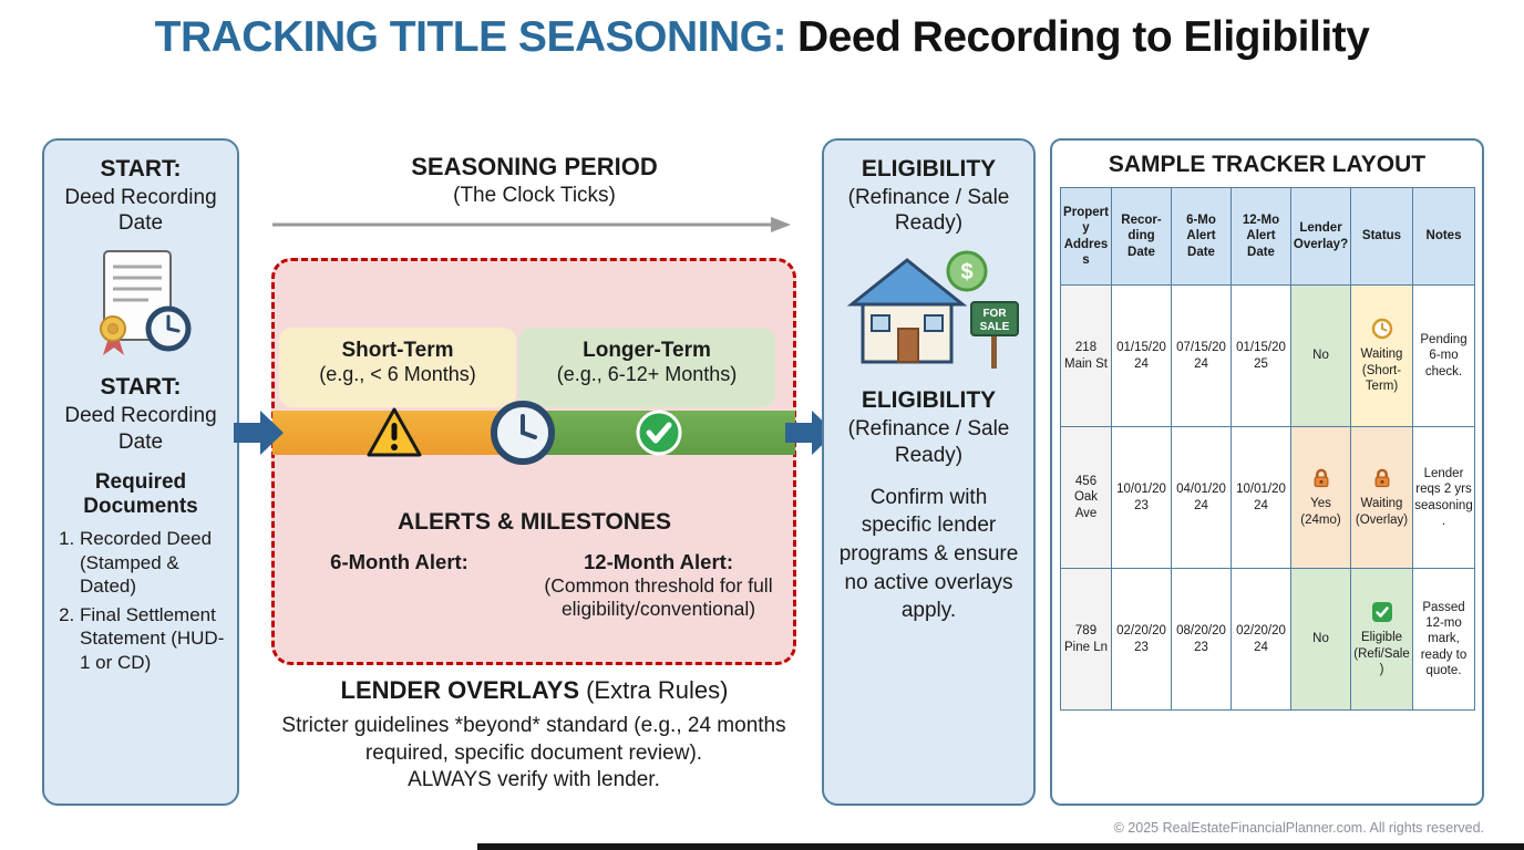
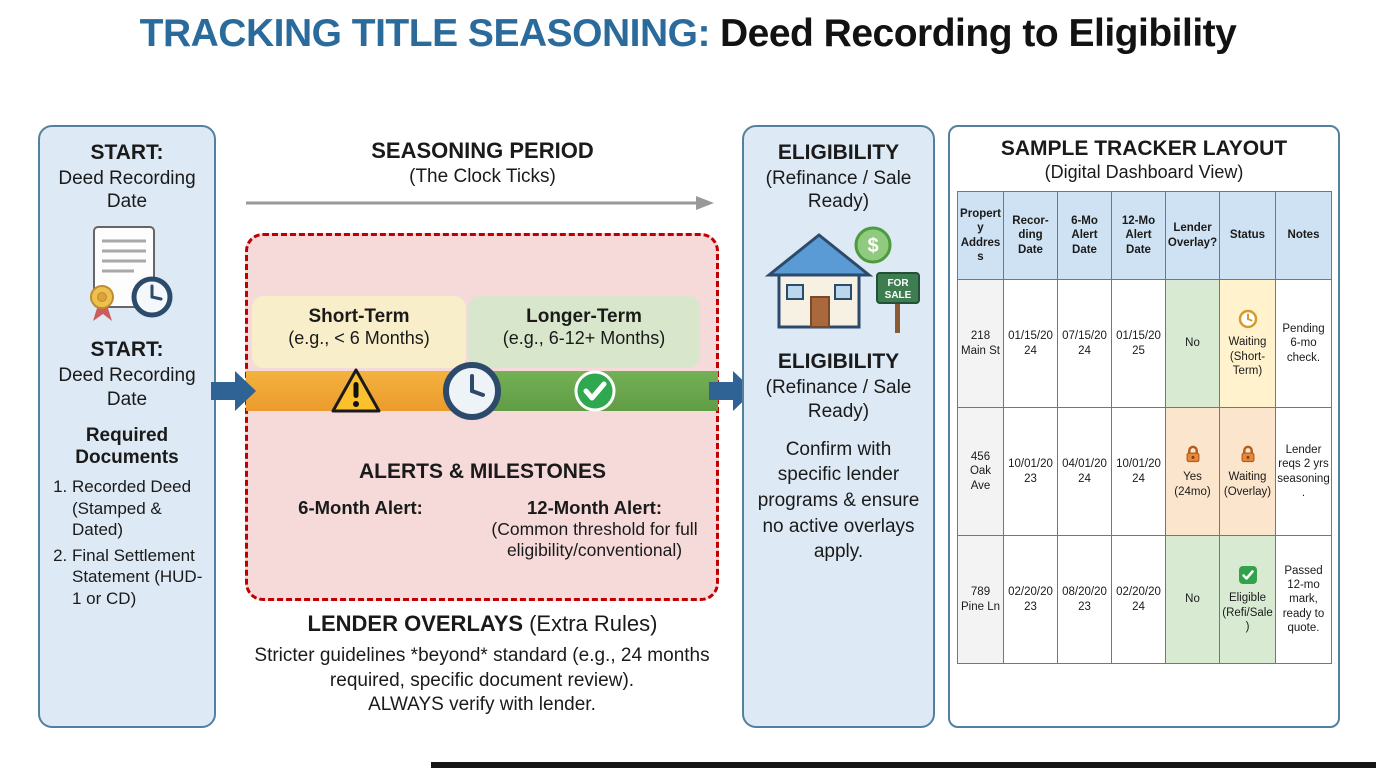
  TRACKING TITLE SEASONING: Deed Recording to Eligibility
  START:
  Deed Recording Date
  START:
  Deed Recording Date
  Required Documents
  Recorded Deed (Stamped & Dated)
  Final Settlement Statement (HUD-1 or CD)
  SEASONING PERIOD
  (The Clock Ticks)
  Short-Term
  (e.g., < 6 Months)
  Longer-Term
  (e.g., 6-12+ Months)
  ALERTS & MILESTONES
  6-Month Alert:
  12-Month Alert:
  (Common threshold for full eligibility/conventional)
  LENDER OVERLAYS (Extra Rules)
  Stricter guidelines *beyond* standard (e.g., 24 months required, specific document review).
  ALWAYS verify with lender.
  ELIGIBILITY
  (Refinance / Sale Ready)
  $
  FOR
  SALE
  ELIGIBILITY
  (Refinance / Sale Ready)
  Confirm with specific lender programs & ensure no active overlays apply.
  SAMPLE TRACKER LAYOUT
+ (Digital Dashboard View)
  Property Address	Recor-ding Date	6-Mo Alert Date	12-Mo Alert Date	Lender Overlay?	Status	Notes
  218 Main St	01/15/2024	07/15/2024	01/15/2025	No	Waiting (Short-Term)	Pending 6-mo check.
  456 Oak Ave	10/01/2023	04/01/2024	10/01/2024	Yes (24mo)	Waiting (Overlay)	Lender reqs 2 yrs seasoning.
  789 Pine Ln	02/20/2023	08/20/2023	02/20/2024	No	Eligible (Refi/Sale)	Passed 12-mo mark, ready to quote.
- © 2025 RealEstateFinancialPlanner.com. All rights reserved.
